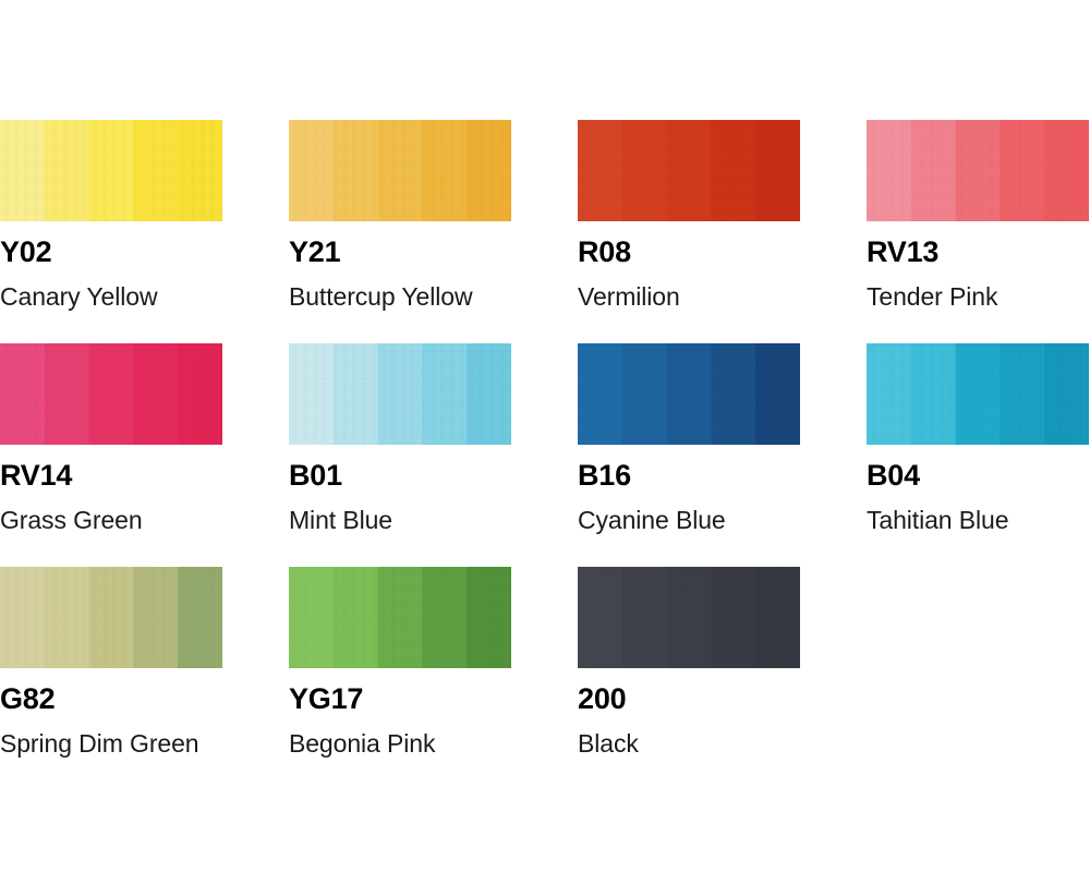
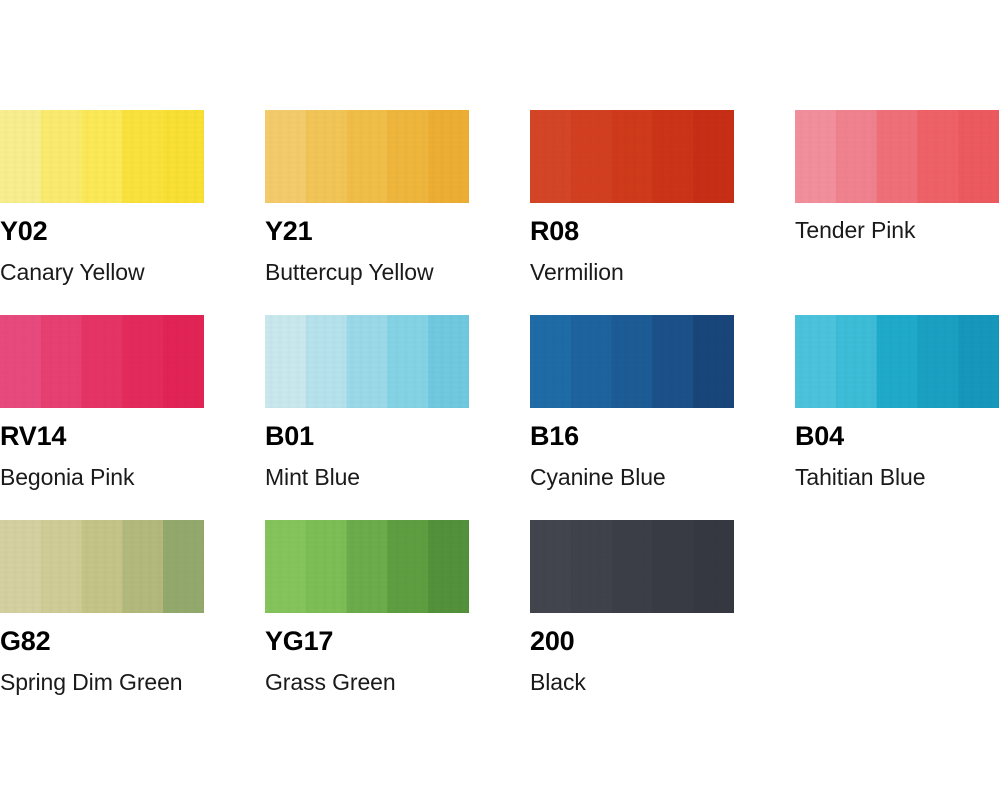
  Y02
  Canary Yellow
  Y21
  Buttercup Yellow
  R08
  Vermilion
- RV13
  Tender Pink
  RV14
- Grass Green
+ Begonia Pink
  B01
  Mint Blue
  B16
  Cyanine Blue
  B04
  Tahitian Blue
  G82
  Spring Dim Green
  YG17
- Begonia Pink
+ Grass Green
  200
  Black
